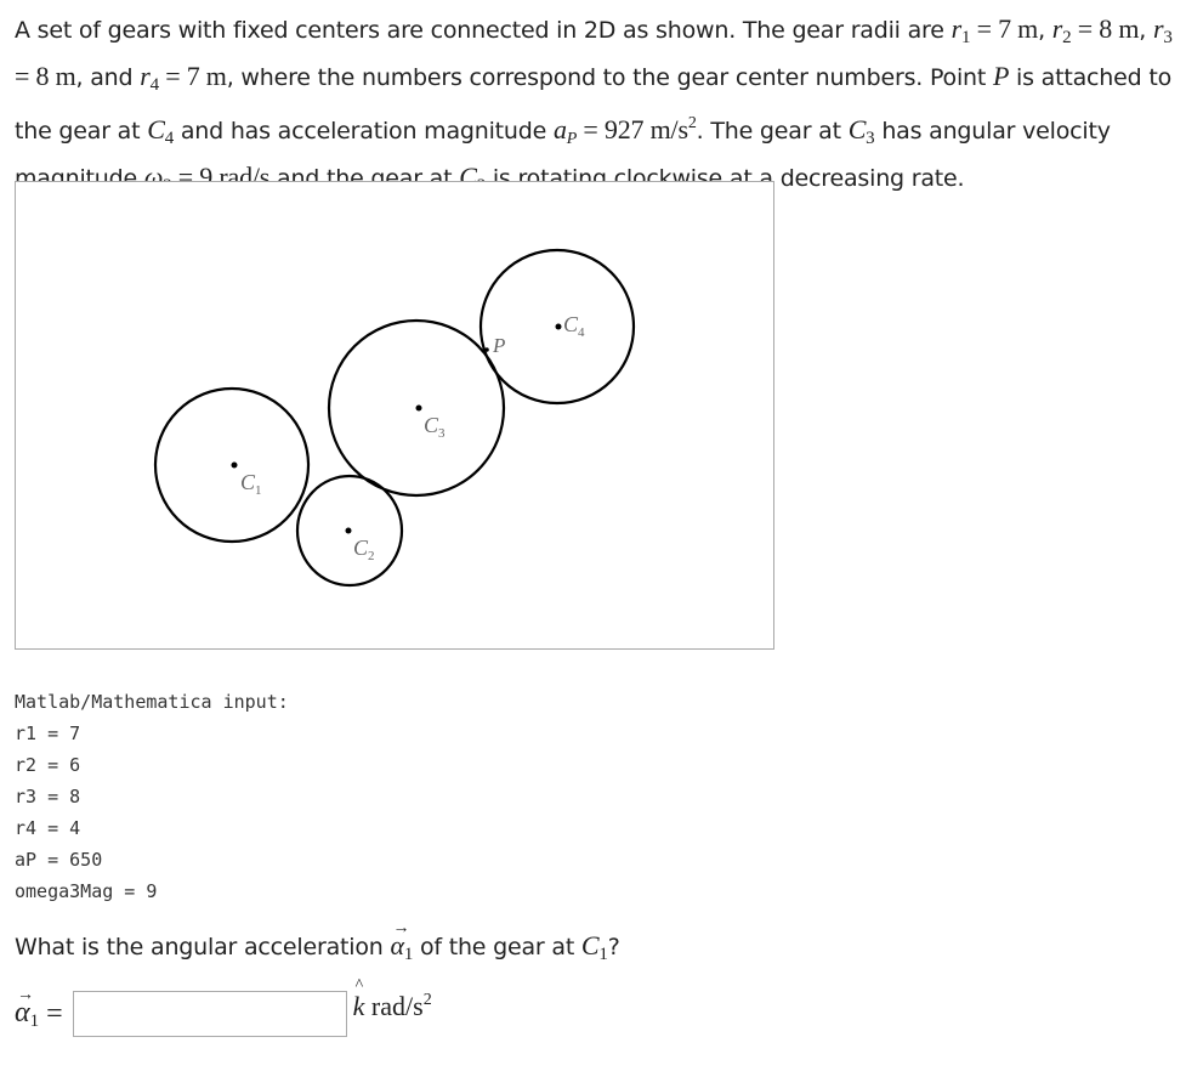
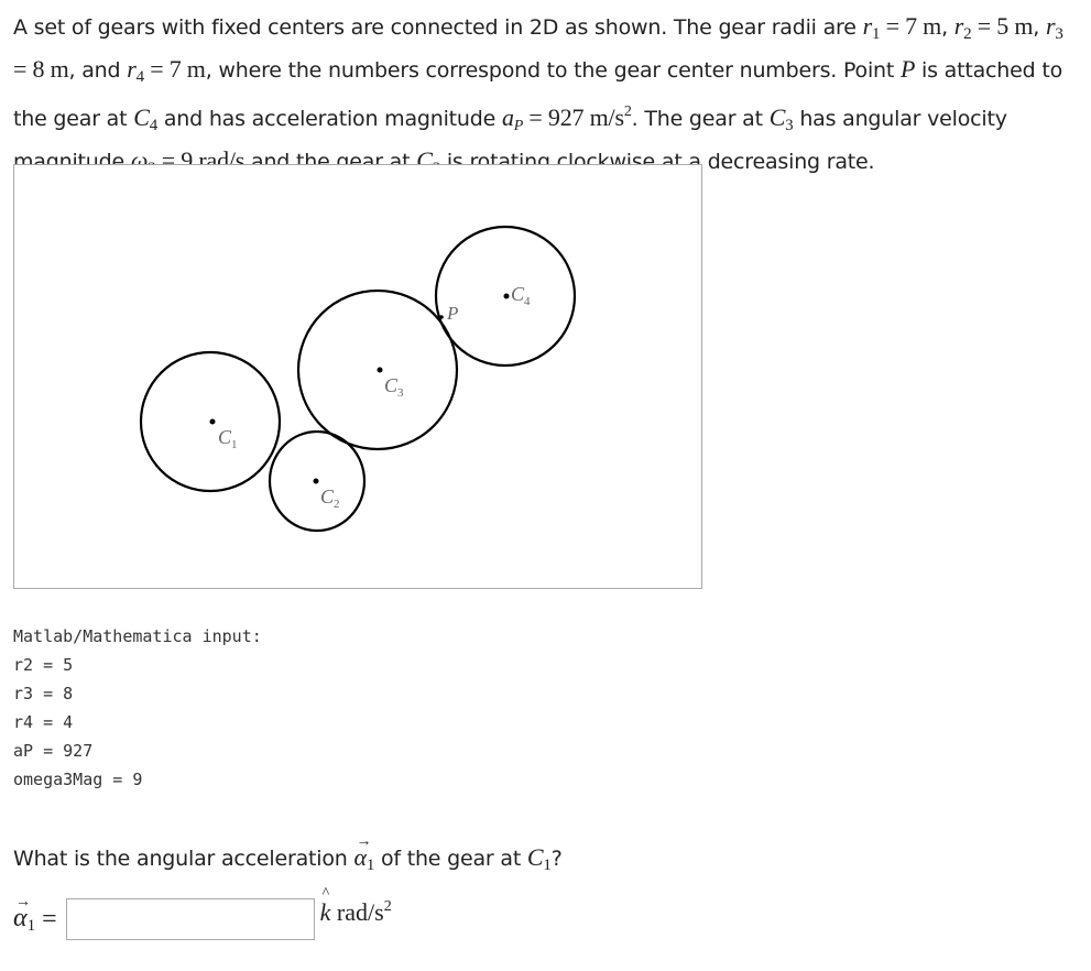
- A set of gears with fixed centers are connected in 2D as shown. The gear radii are r1 = 7 m, r2 = 8 m, r3 = 8 m, and r4 = 7 m, where the numbers correspond to the gear center numbers. Point P is attached to the gear at C4 and has acceleration magnitude aP = 927 m/s2. The gear at C3 has angular velocity magnitude ω = 9 rad/s and the gear at C is rotating clockwise at a decreasing rate.
+ A set of gears with fixed centers are connected in 2D as shown. The gear radii are r1 = 7 m, r2 = 5 m, r3 = 8 m, and r4 = 7 m, where the numbers correspond to the gear center numbers. Point P is attached to the gear at C4 and has acceleration magnitude aP = 927 m/s2. The gear at C3 has angular velocity magnitude ω = 9 rad/s and the gear at C is rotating clockwise at a decreasing rate.
  C1
  C2
  C3
  C4
  P
  Matlab/Mathematica input:
- r1 = 7
- r2 = 6
+ r2 = 5
  r3 = 8
  r4 = 4
- aP = 650
+ aP = 927
  omega3Mag = 9
  What is the angular acceleration
  →
  α1 of the gear at C1?
  →
  α1
  =
  ^
  k rad/s2
